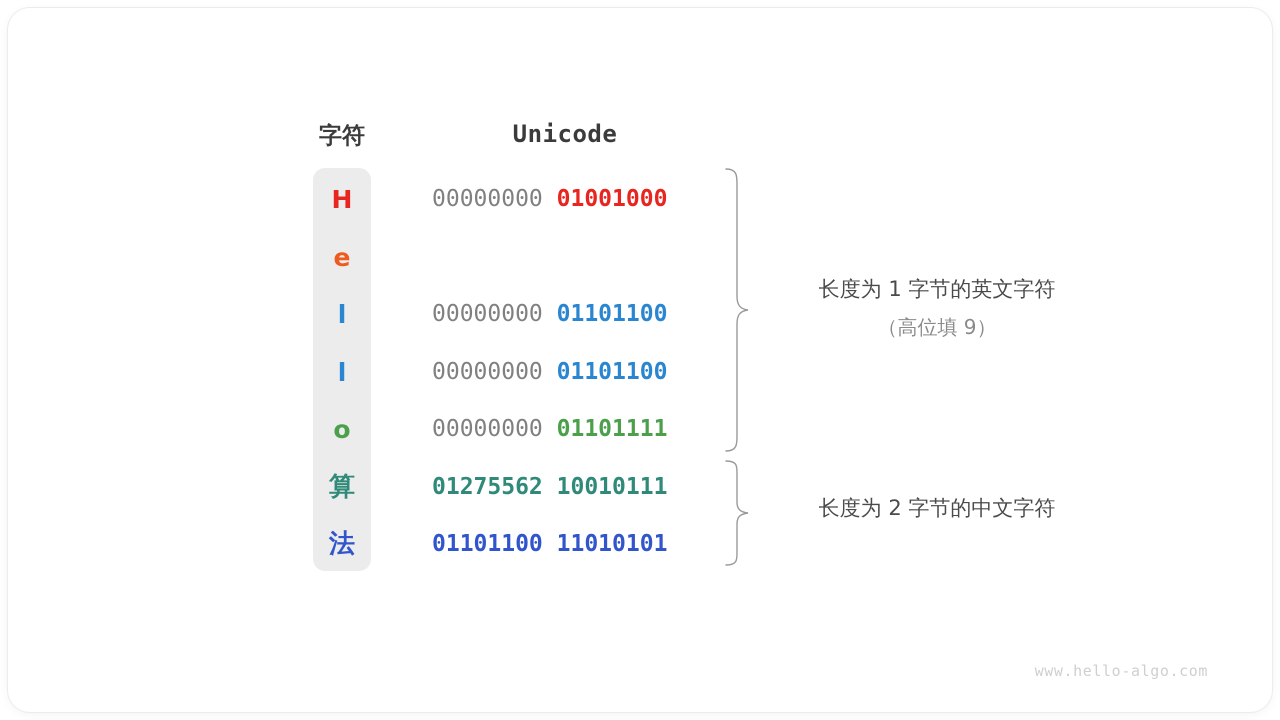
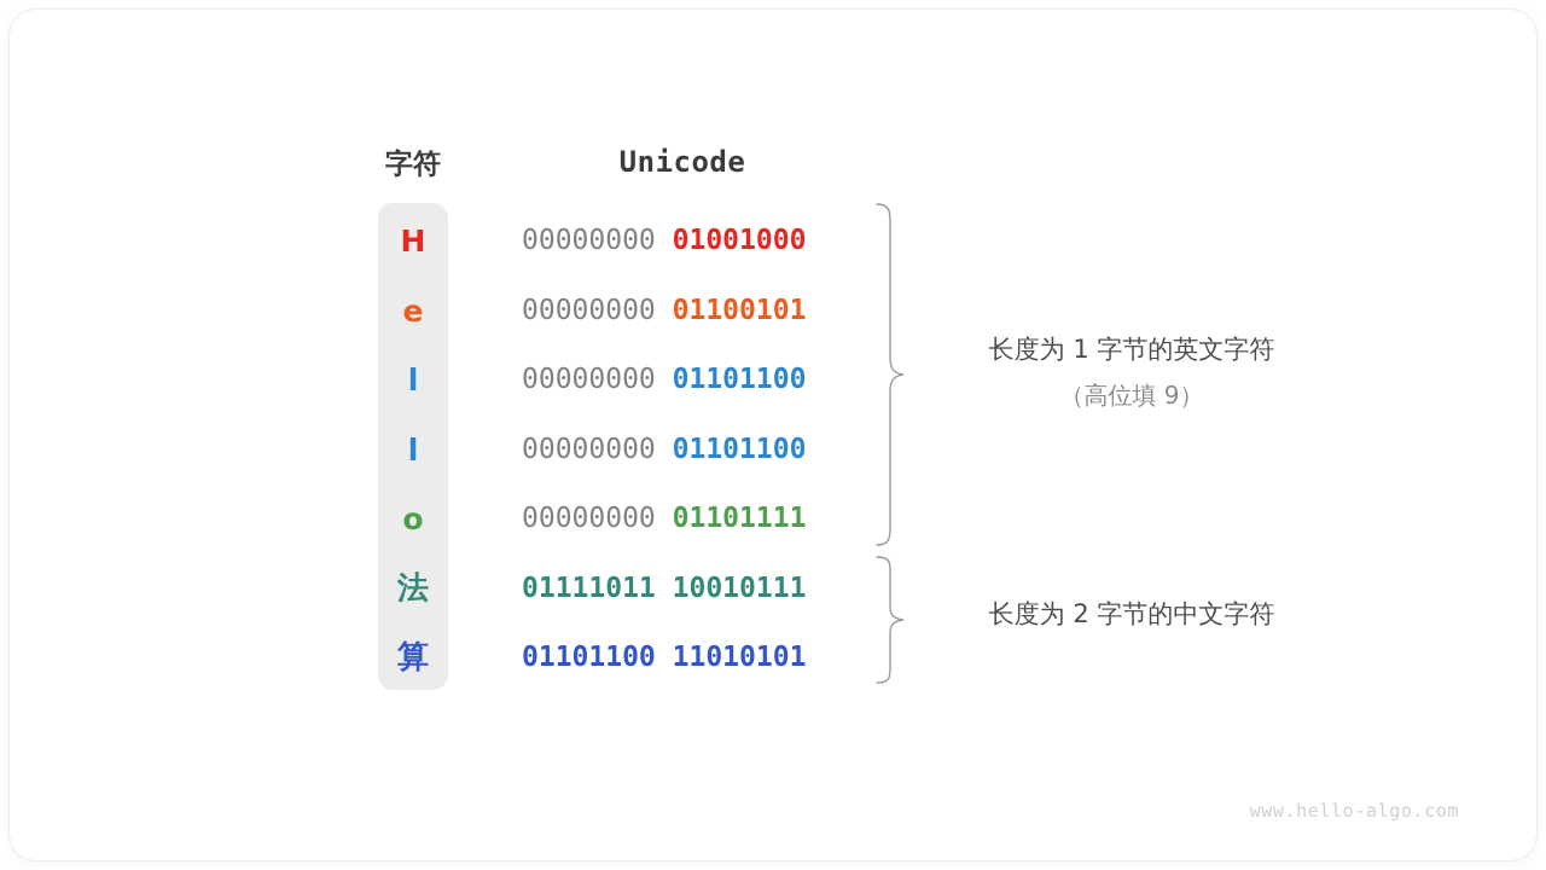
  字符
  Unicode
  H
  00000000 01001000
  e
+ 00000000 01100101
  l
  00000000 01101100
  l
  00000000 01101100
  o
  00000000 01101111
- 算
+ 法
- 01275562 10010111
+ 01111011 10010111
- 法
+ 算
  01101100 11010101
  长度为 1 字节的英文字符
  （高位填 9）
  长度为 2 字节的中文字符
  www.hello-algo.com
